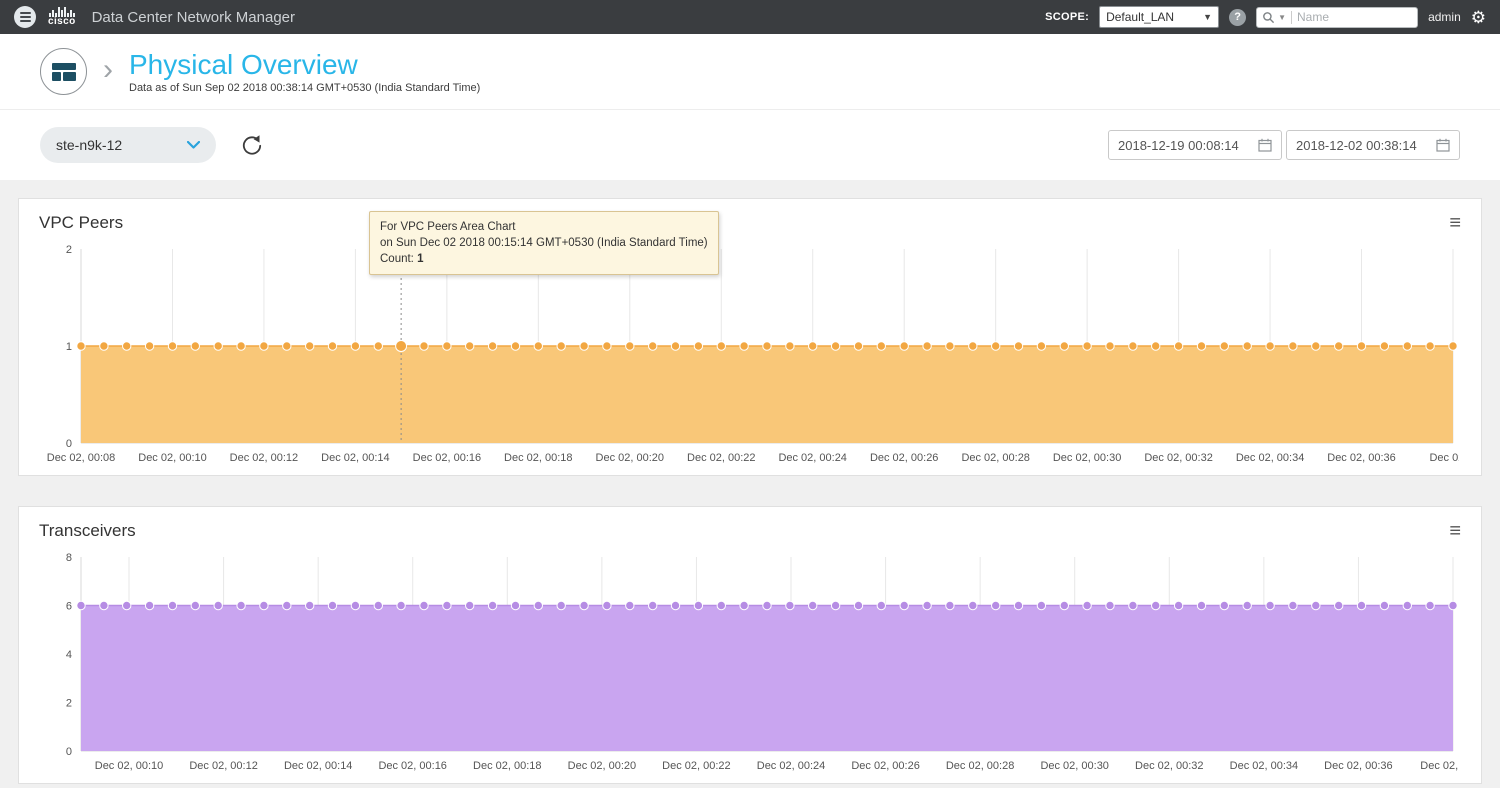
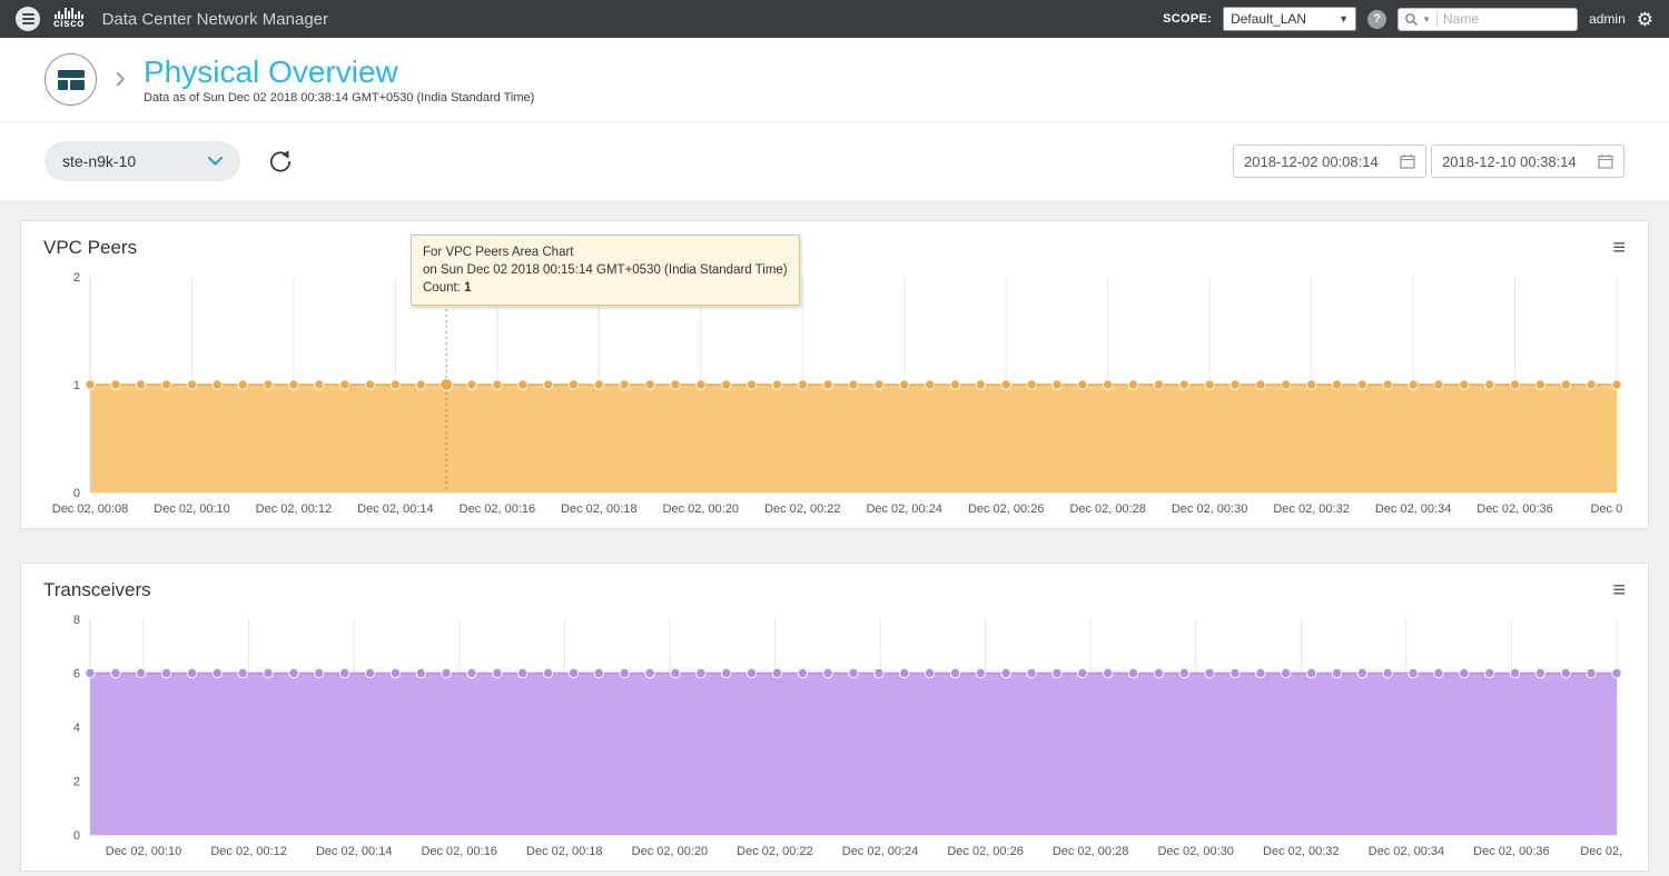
  cisco
  Data Center Network Manager
  SCOPE:
  Default_LAN
  ▼
  ?
  ▼
  Name
  admin
  ⚙
  ›
  Physical Overview
- Data as of Sun Sep 02 2018 00:38:14 GMT+0530 (India Standard Time)
+ Data as of Sun Dec 02 2018 00:38:14 GMT+0530 (India Standard Time)
- ste-n9k-12
+ ste-n9k-10
- 2018-12-19 00:08:14
+ 2018-12-02 00:08:14
- 2018-12-02 00:38:14
+ 2018-12-10 00:38:14
  VPC Peers
  ≡
  0
  1
  2
  Dec 02, 00:08
  Dec 02, 00:10
  Dec 02, 00:12
  Dec 02, 00:14
  Dec 02, 00:16
  Dec 02, 00:18
  Dec 02, 00:20
  Dec 02, 00:22
  Dec 02, 00:24
  Dec 02, 00:26
  Dec 02, 00:28
  Dec 02, 00:30
  Dec 02, 00:32
  Dec 02, 00:34
  Dec 02, 00:36
  For VPC Peers Area Chart
  on Sun Dec 02 2018 00:15:14 GMT+0530 (India Standard Time)
  Count: 1
  Transceivers
  ≡
  0
  2
  4
  6
  8
  Dec 02, 00:10
  Dec 02, 00:12
  Dec 02, 00:14
  Dec 02, 00:16
  Dec 02, 00:18
  Dec 02, 00:20
  Dec 02, 00:22
  Dec 02, 00:24
  Dec 02, 00:26
  Dec 02, 00:28
  Dec 02, 00:30
  Dec 02, 00:32
  Dec 02, 00:34
  Dec 02, 00:36
